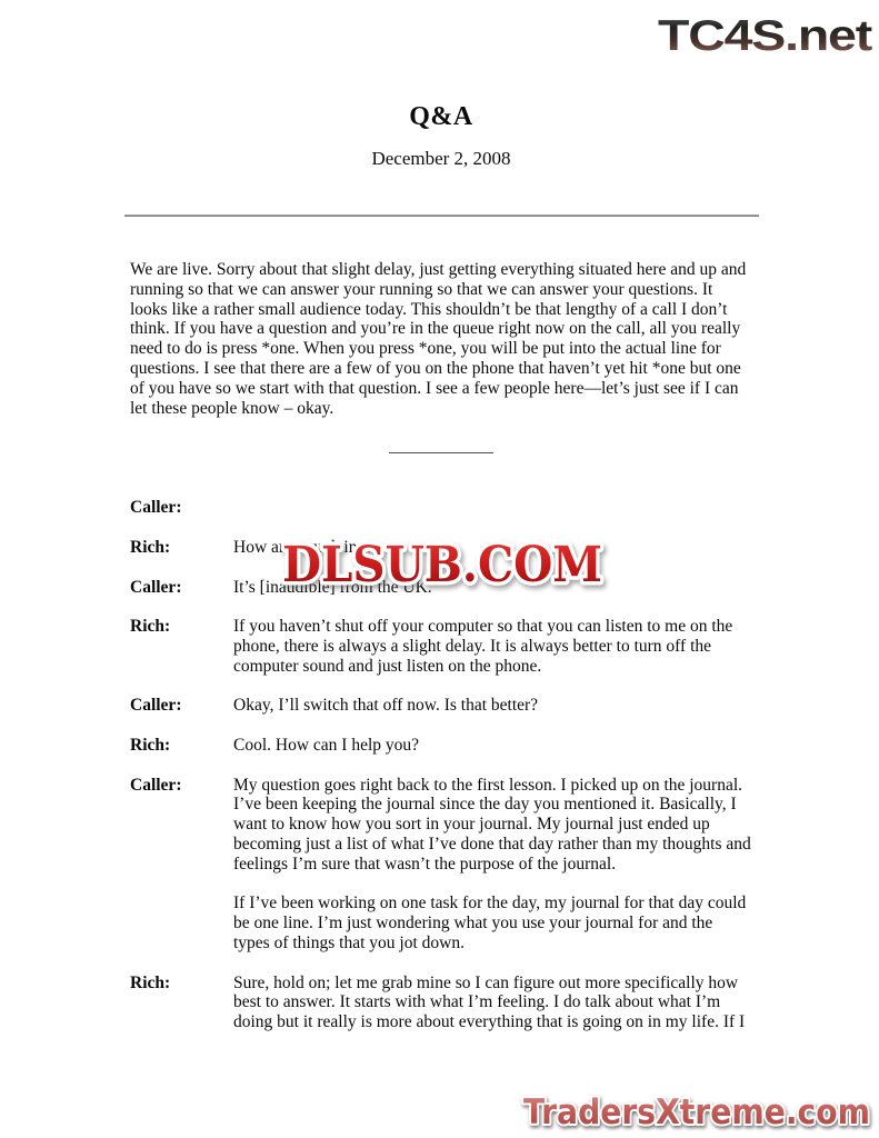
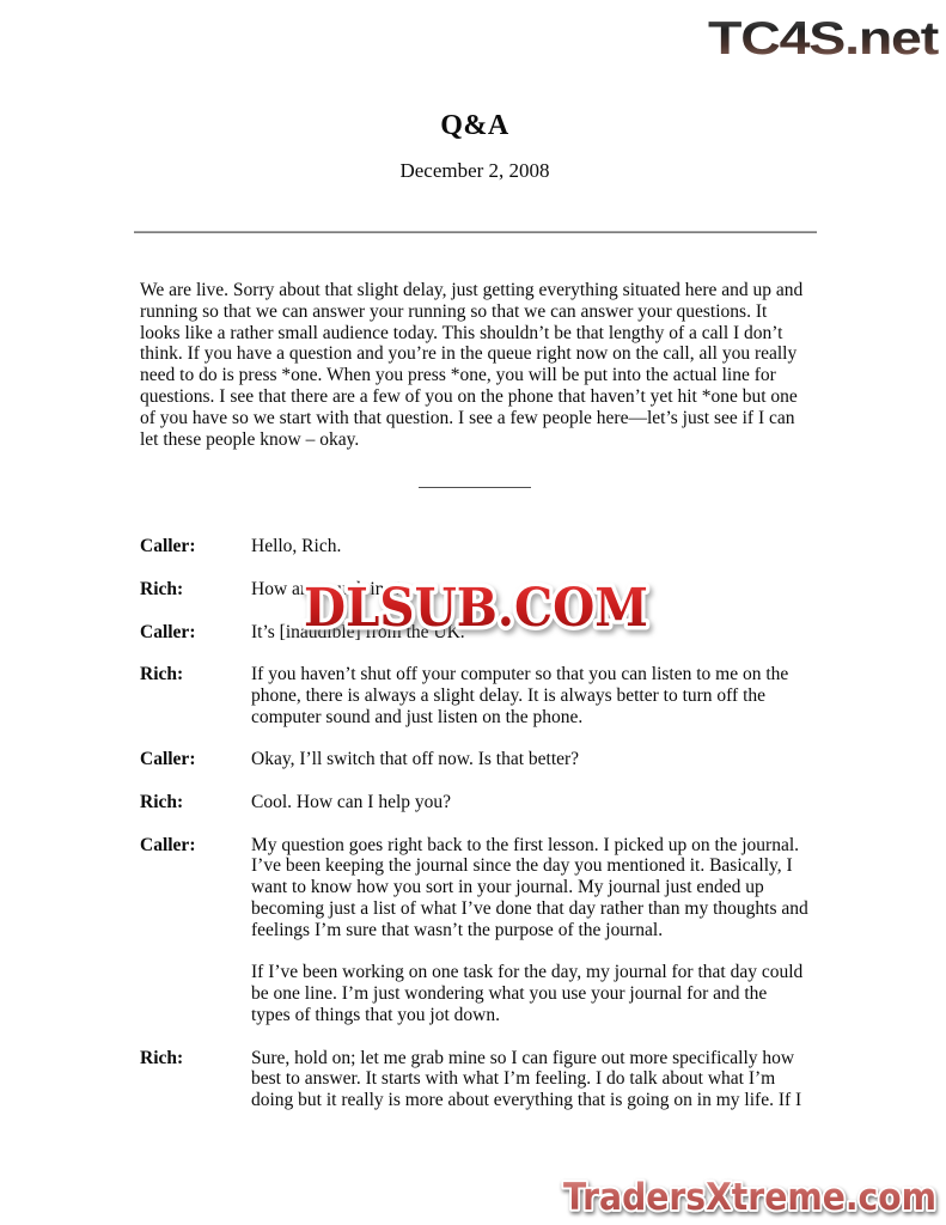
  TC4S.net
  Q&A
  December 2, 2008
  We are live. Sorry about that slight delay, just getting everything situated here and up and running so that we can answer your running so that we can answer your questions. It looks like a rather small audience today. This shouldn’t be that lengthy of a call I don’t think. If you have a question and you’re in the queue right now on the call, all you really need to do is press *one. When you press *one, you will be put into the actual line for questions. I see that there are a few of you on the phone that haven’t yet hit *one but one of you have so we start with that question. I see a few people here—let’s just see if I can let these people know – okay.
  Caller:
+ Hello, Rich.
  Rich:
  How are you doing?
  Caller:
  It’s [inaudible] from the UK.
  Rich:
  If you haven’t shut off your computer so that you can listen to me on the phone, there is always a slight delay. It is always better to turn off the computer sound and just listen on the phone.
  Caller:
  Okay, I’ll switch that off now. Is that better?
  Rich:
  Cool. How can I help you?
  Caller:
  My question goes right back to the first lesson. I picked up on the journal. I’ve been keeping the journal since the day you mentioned it. Basically, I want to know how you sort in your journal. My journal just ended up becoming just a list of what I’ve done that day rather than my thoughts and feelings I’m sure that wasn’t the purpose of the journal.
  If I’ve been working on one task for the day, my journal for that day could be one line. I’m just wondering what you use your journal for and the types of things that you jot down.
  Rich:
  Sure, hold on; let me grab mine so I can figure out more specifically how best to answer. It starts with what I’m feeling. I do talk about what I’m doing but it really is more about everything that is going on in my life. If I
  DLSUB.COM
  TradersXtreme.com
